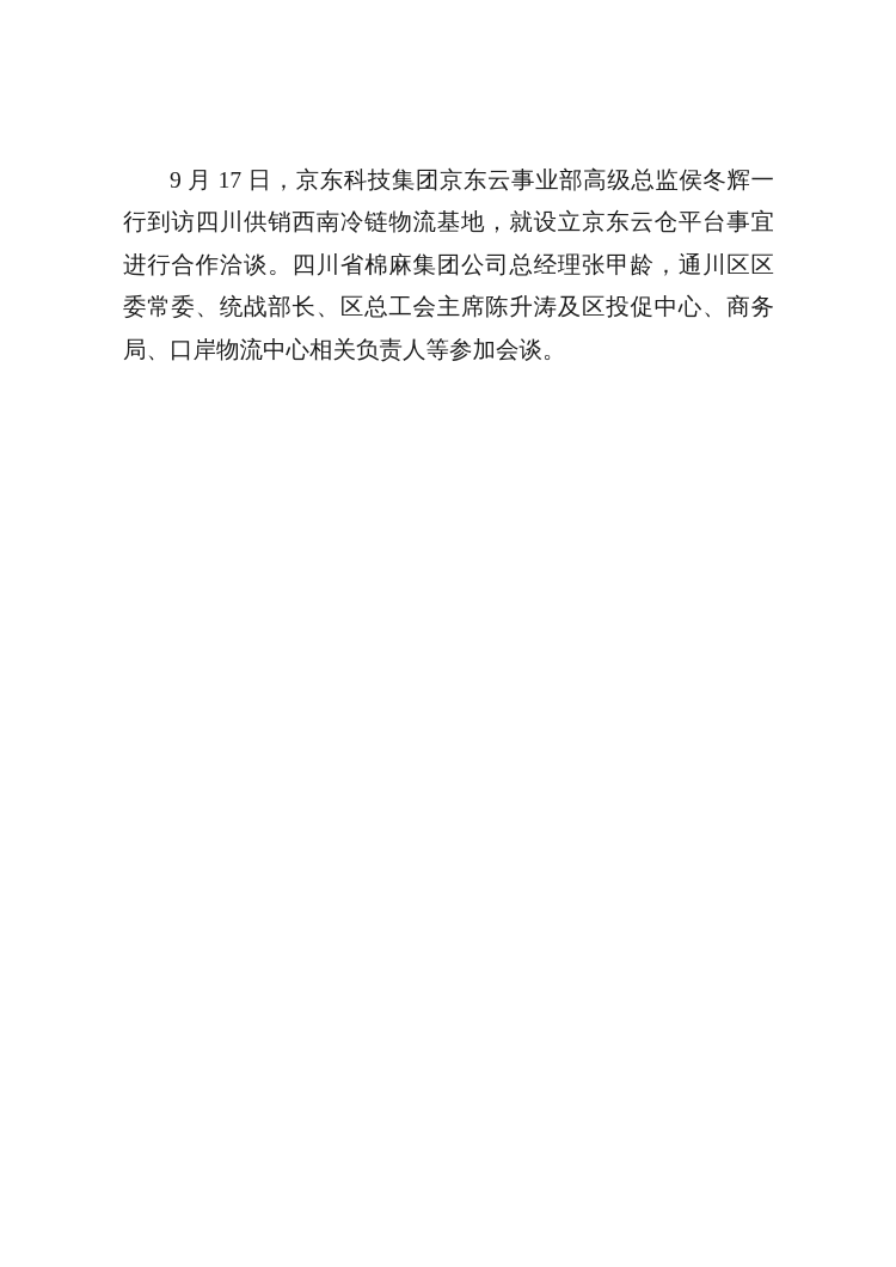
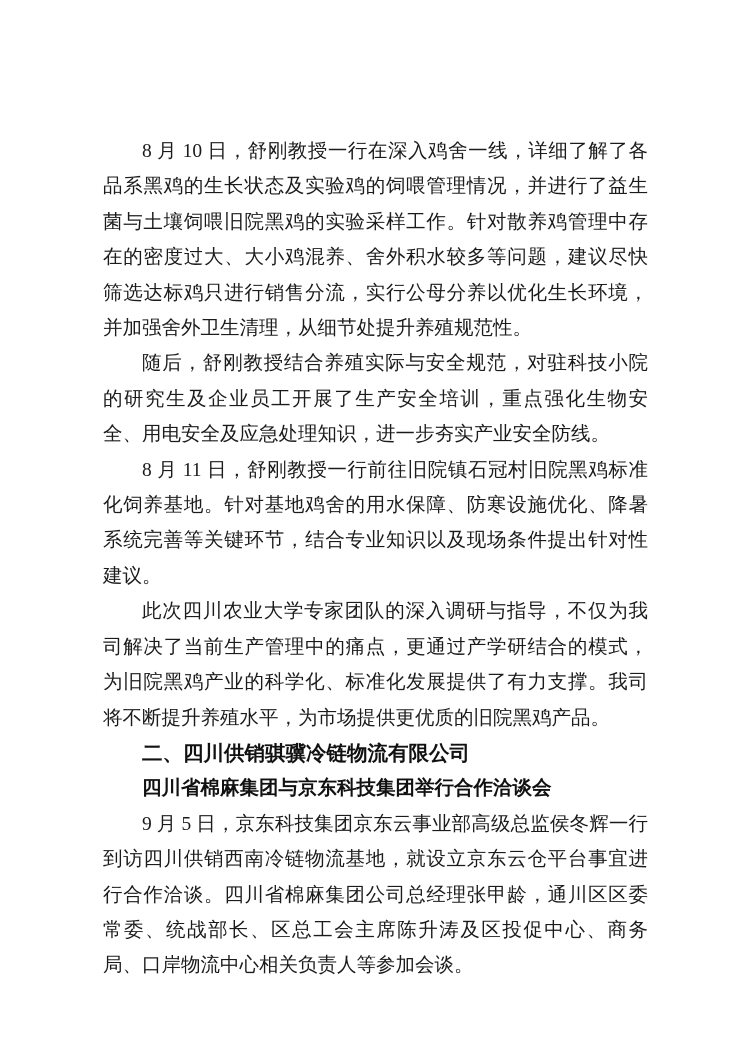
+ 8 月 10 日，舒刚教授一行在深入鸡舍一线，详细了解了各品系黑鸡的生长状态及实验鸡的饲喂管理情况，并进行了益生菌与土壤饲喂旧院黑鸡的实验采样工作。针对散养鸡管理中存在的密度过大、大小鸡混养、舍外积水较多等问题，建议尽快筛选达标鸡只进行销售分流，实行公母分养以优化生长环境，并加强舍外卫生清理，从细节处提升养殖规范性。
+ 随后，舒刚教授结合养殖实际与安全规范，对驻科技小院的研究生及企业员工开展了生产安全培训，重点强化生物安全、用电安全及应急处理知识，进一步夯实产业安全防线。
+ 8 月 11 日，舒刚教授一行前往旧院镇石冠村旧院黑鸡标准化饲养基地。针对基地鸡舍的用水保障、防寒设施优化、降暑系统完善等关键环节，结合专业知识以及现场条件提出针对性建议。
+ 此次四川农业大学专家团队的深入调研与指导，不仅为我司解决了当前生产管理中的痛点，更通过产学研结合的模式，为旧院黑鸡产业的科学化、标准化发展提供了有力支撑。我司将不断提升养殖水平，为市场提供更优质的旧院黑鸡产品。
+ 二、四川供销骐骥冷链物流有限公司
+ 四川省棉麻集团与京东科技集团举行合作洽谈会
- 9 月 17 日，京东科技集团京东云事业部高级总监侯冬辉一行到访四川供销西南冷链物流基地，就设立京东云仓平台事宜进行合作洽谈。四川省棉麻集团公司总经理张甲龄，通川区区委常委、统战部长、区总工会主席陈升涛及区投促中心、商务局、口岸物流中心相关负责人等参加会谈。
+ 9 月 5 日，京东科技集团京东云事业部高级总监侯冬辉一行到访四川供销西南冷链物流基地，就设立京东云仓平台事宜进行合作洽谈。四川省棉麻集团公司总经理张甲龄，通川区区委常委、统战部长、区总工会主席陈升涛及区投促中心、商务局、口岸物流中心相关负责人等参加会谈。
